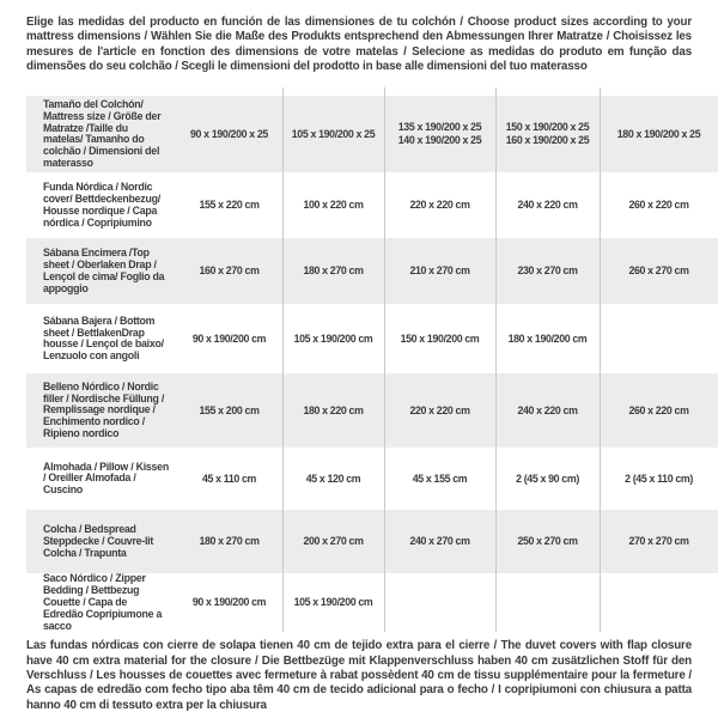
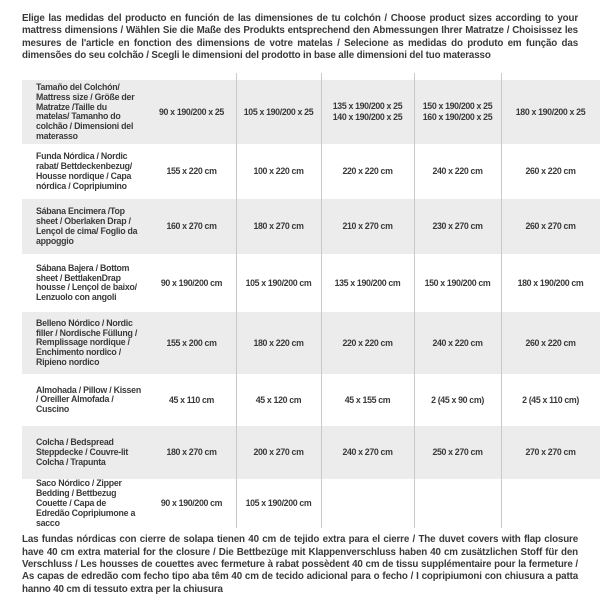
  Elige las medidas del producto en función de las dimensiones de tu colchón / Choose product sizes according to your mattress dimensions / Wählen Sie die Maße des Produkts entsprechend den Abmessungen Ihrer Matratze / Choisissez les mesures de l'article en fonction des dimensions de votre matelas / Selecione as medidas do produto em função das dimensões do seu colchão / Scegli le dimensioni del prodotto in base alle dimensioni del tuo materasso
  Tamaño del Colchón/ Mattress size / Größe der Matratze /Taille du matelas/ Tamanho do colchão / Dimensioni del materasso
  90 x 190/200 x 25
  105 x 190/200 x 25
  135 x 190/200 x 25
  140 x 190/200 x 25
  150 x 190/200 x 25
  160 x 190/200 x 25
  180 x 190/200 x 25
- Funda Nórdica / Nordic cover/ Bettdeckenbezug/ Housse nordique / Capa nórdica / Copripiumino
+ Funda Nórdica / Nordic rabat/ Bettdeckenbezug/ Housse nordique / Capa nórdica / Copripiumino
  155 x 220 cm
  100 x 220 cm
  220 x 220 cm
  240 x 220 cm
  260 x 220 cm
  Sábana Encimera /Top sheet / Oberlaken Drap / Lençol de cima/ Foglio da appoggio
  160 x 270 cm
  180 x 270 cm
  210 x 270 cm
  230 x 270 cm
  260 x 270 cm
  Sábana Bajera / Bottom sheet / BettlakenDrap housse / Lençol de baixo/ Lenzuolo con angoli
  90 x 190/200 cm
  105 x 190/200 cm
+ 135 x 190/200 cm
  150 x 190/200 cm
  180 x 190/200 cm
  Belleno Nórdico / Nordic filler / Nordische Füllung / Remplissage nordique / Enchimento nordico / Ripieno nordico
  155 x 200 cm
  180 x 220 cm
  220 x 220 cm
  240 x 220 cm
  260 x 220 cm
  Almohada / Pillow / Kissen / Oreiller Almofada / Cuscino
  45 x 110 cm
  45 x 120 cm
  45 x 155 cm
  2 (45 x 90 cm)
  2 (45 x 110 cm)
  Colcha / Bedspread Steppdecke / Couvre-lit Colcha / Trapunta
  180 x 270 cm
  200 x 270 cm
  240 x 270 cm
  250 x 270 cm
  270 x 270 cm
  Saco Nórdico / Zipper Bedding / Bettbezug Couette / Capa de Edredão Copripiumone a sacco
  90 x 190/200 cm
  105 x 190/200 cm
  Las fundas nórdicas con cierre de solapa tienen 40 cm de tejido extra para el cierre / The duvet covers with flap closure have 40 cm extra material for the closure / Die Bettbezüge mit Klappenverschluss haben 40 cm zusätzlichen Stoff für den Verschluss / Les housses de couettes avec fermeture à rabat possèdent 40 cm de tissu supplémentaire pour la fermeture / As capas de edredão com fecho tipo aba têm 40 cm de tecido adicional para o fecho / I copripiumoni con chiusura a patta hanno 40 cm di tessuto extra per la chiusura
